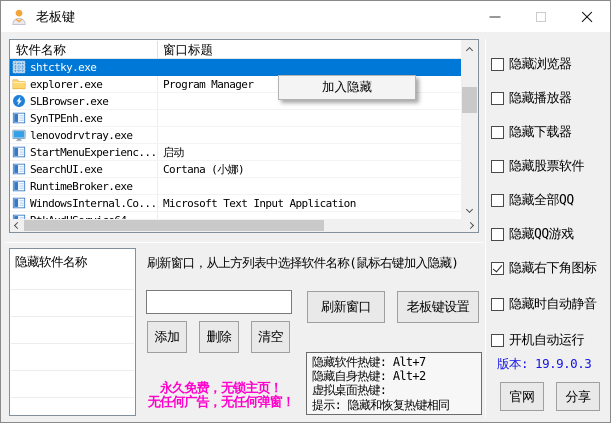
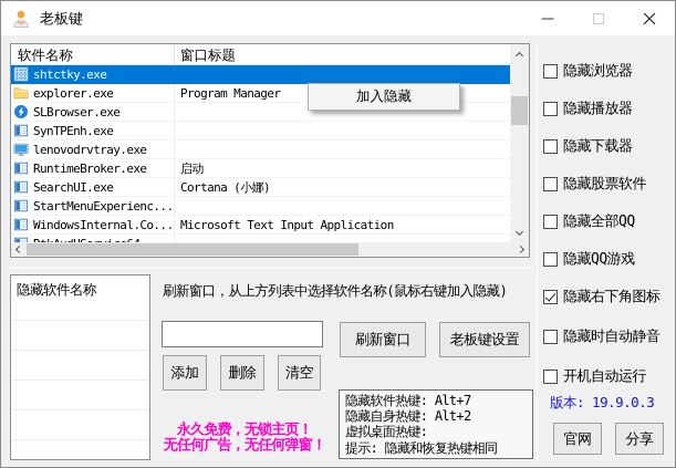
  老板键
  软件名称
  窗口标题
  shtctky.exe
  explorer.exe
  Program Manager
  SLBrowser.exe
  SynTPEnh.exe
  lenovodrvtray.exe
- StartMenuExperienc...
+ RuntimeBroker.exe
  启动
  SearchUI.exe
  Cortana (小娜)
- RuntimeBroker.exe
+ StartMenuExperienc...
  WindowsInternal.Co...
  Microsoft Text Input Application
  加入隐藏
  隐藏浏览器
  隐藏播放器
  隐藏下载器
  隐藏股票软件
  隐藏全部QQ
  隐藏QQ游戏
  隐藏右下角图标
  隐藏时自动静音
  开机自动运行
  版本: 19.9.0.3
  官网
  分享
  隐藏软件名称
  刷新窗口，从上方列表中选择软件名称(鼠标右键加入隐藏)
  添加
  删除
  清空
  刷新窗口
  老板键设置
  隐藏软件热键: Alt+7
  隐藏自身热键: Alt+2
  虚拟桌面热键:
  提示: 隐藏和恢复热键相同
  永久免费，无锁主页！
  无任何广告，无任何弹窗！
